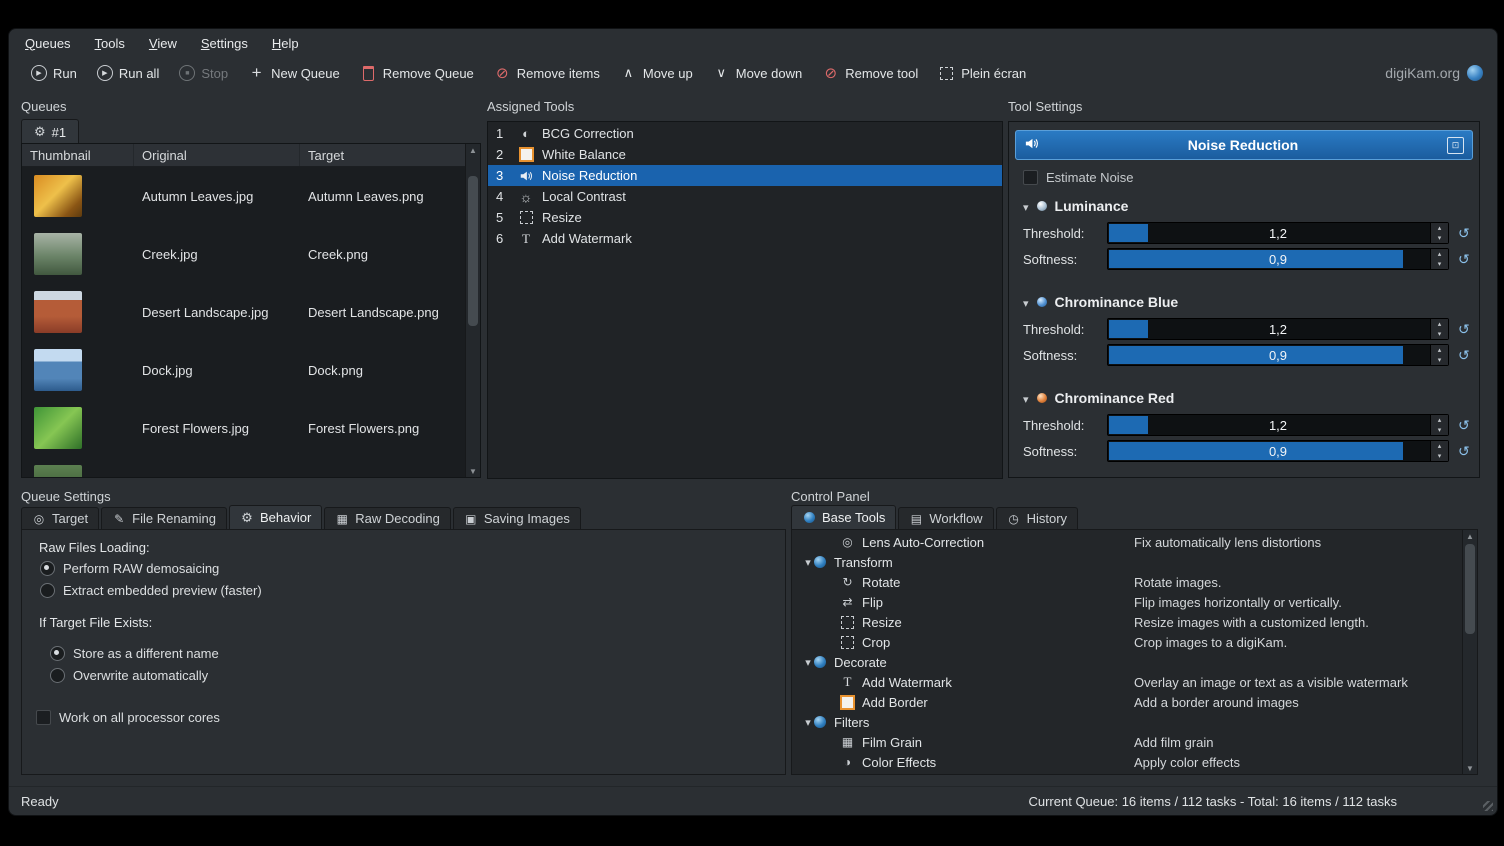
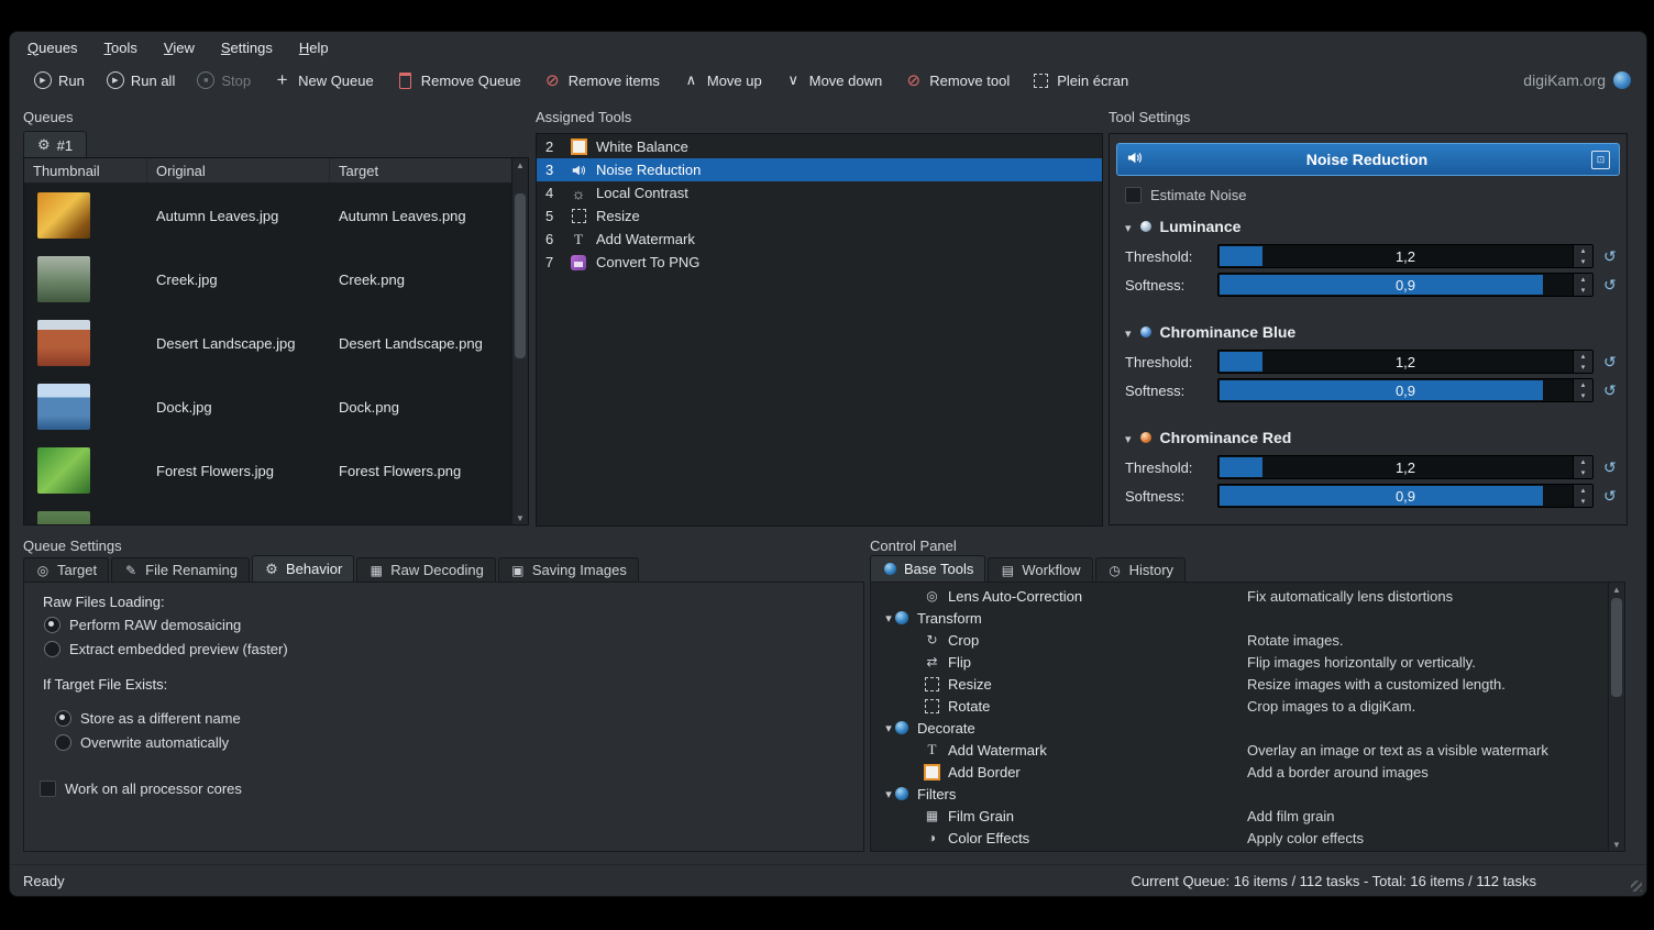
  Queues
  Tools
  View
  Settings
  Help
  Run
  Run all
  Stop
  New Queue
  Remove Queue
  Remove items
  Move up
  Move down
  Remove tool
  Plein écran
  digiKam.org
  Queues
  Assigned Tools
  Tool Settings
  #1
  Thumbnail
  Original
  Target
  Autumn Leaves.jpg
  Autumn Leaves.png
  Creek.jpg
  Creek.png
  Desert Landscape.jpg
  Desert Landscape.png
  Dock.jpg
  Dock.png
  Forest Flowers.jpg
  Forest Flowers.png
  ▲
  ▼
- 1
- BCG Correction
  2
  White Balance
  3
  Noise Reduction
  4
  Local Contrast
  5
  Resize
  6
  Add Watermark
+ 7
+ Convert To PNG
  Noise Reduction
  Estimate Noise
  Luminance
  Threshold:
  1,2
  Softness:
  0,9
  Chrominance Blue
  Threshold:
  1,2
  Softness:
  0,9
  Chrominance Red
  Threshold:
  1,2
  Softness:
  0,9
  Queue Settings
  Control Panel
  Target
  File Renaming
  Behavior
  Raw Decoding
  Saving Images
  Raw Files Loading:
  Perform RAW demosaicing
  Extract embedded preview (faster)
  If Target File Exists:
  Store as a different name
  Overwrite automatically
  Work on all processor cores
  Base Tools
  Workflow
  History
  Lens Auto-Correction
  Fix automatically lens distortions
  Transform
- Rotate
+ Crop
  Rotate images.
  Flip
  Flip images horizontally or vertically.
  Resize
  Resize images with a customized length.
- Crop
+ Rotate
  Crop images to a digiKam.
  Decorate
  Add Watermark
  Overlay an image or text as a visible watermark
  Add Border
  Add a border around images
  Filters
  Film Grain
  Add film grain
  Color Effects
  Apply color effects
  ▲
  ▼
  Ready
  Current Queue: 16 items / 112 tasks - Total: 16 items / 112 tasks
